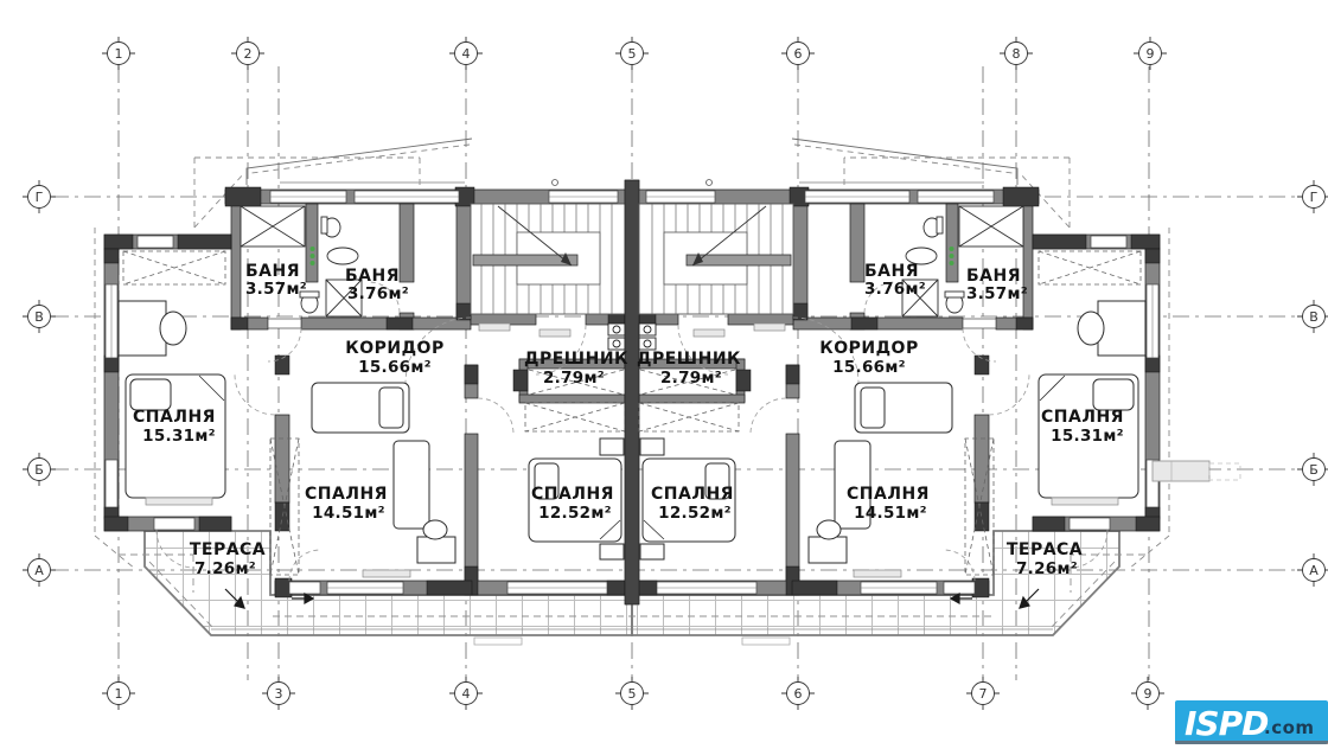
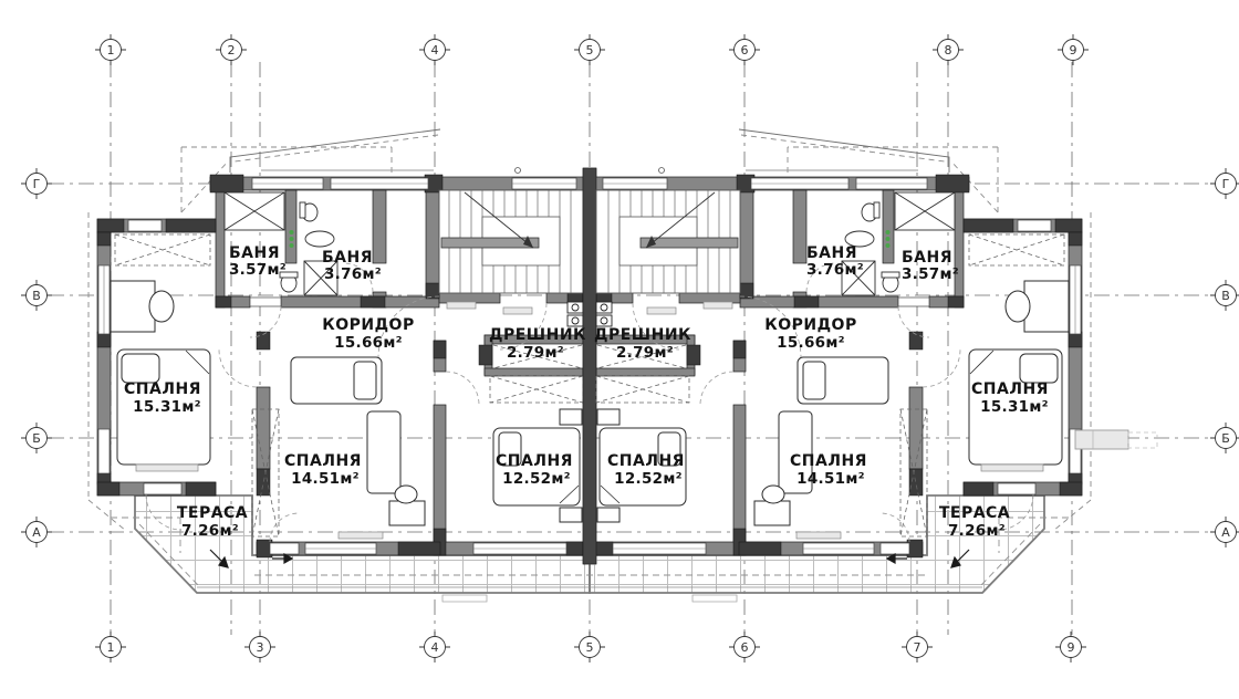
  1
  2
  4
  5
  6
  8
  9
  1
  3
  4
  5
  6
  7
  9
  Г
  В
  Б
  А
  Г
  В
  Б
  А
  БАНЯ
  3.57м²
  БАНЯ
  3.76м²
  БАНЯ
  3.76м²
  БАНЯ
  3.57м²
  КОРИДОР
  15.66м²
  КОРИДОР
  15.66м²
  ДРЕШНИК
  2.79м²
  ДРЕШНИК
  2.79м²
  СПАЛНЯ
  15.31м²
  СПАЛНЯ
  15.31м²
  СПАЛНЯ
  14.51м²
  СПАЛНЯ
  14.51м²
  СПАЛНЯ
  12.52м²
  СПАЛНЯ
  12.52м²
  ТЕРАСА
  7.26м²
  ТЕРАСА
  7.26м²
- ISPD
- .com
